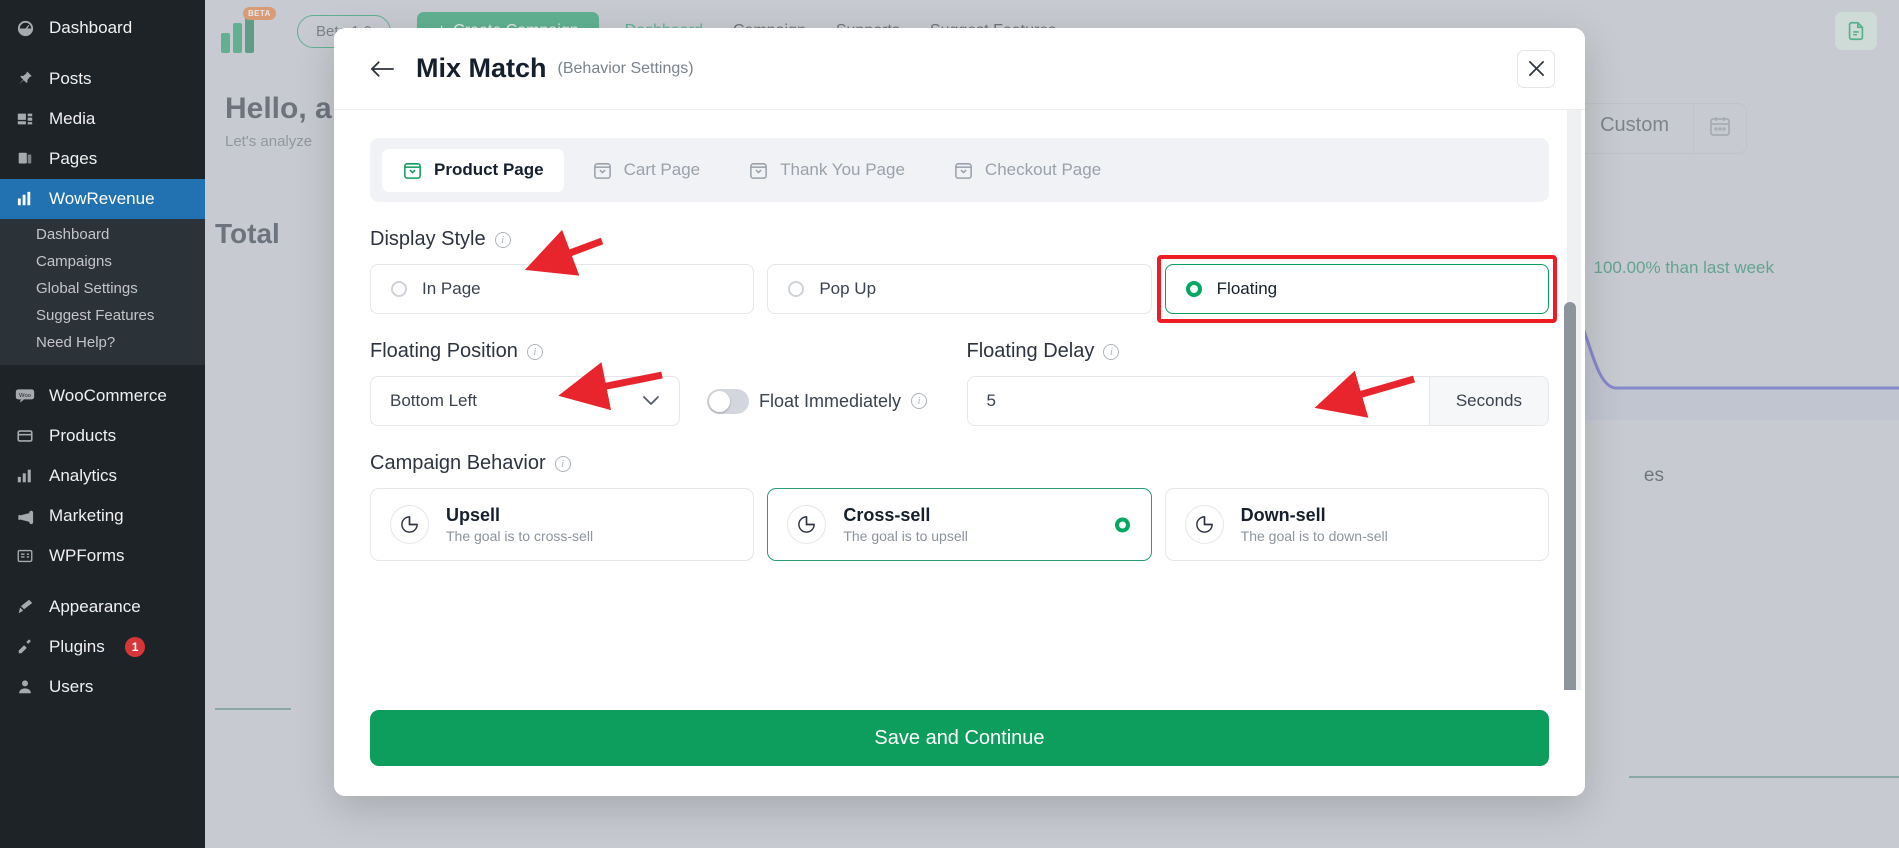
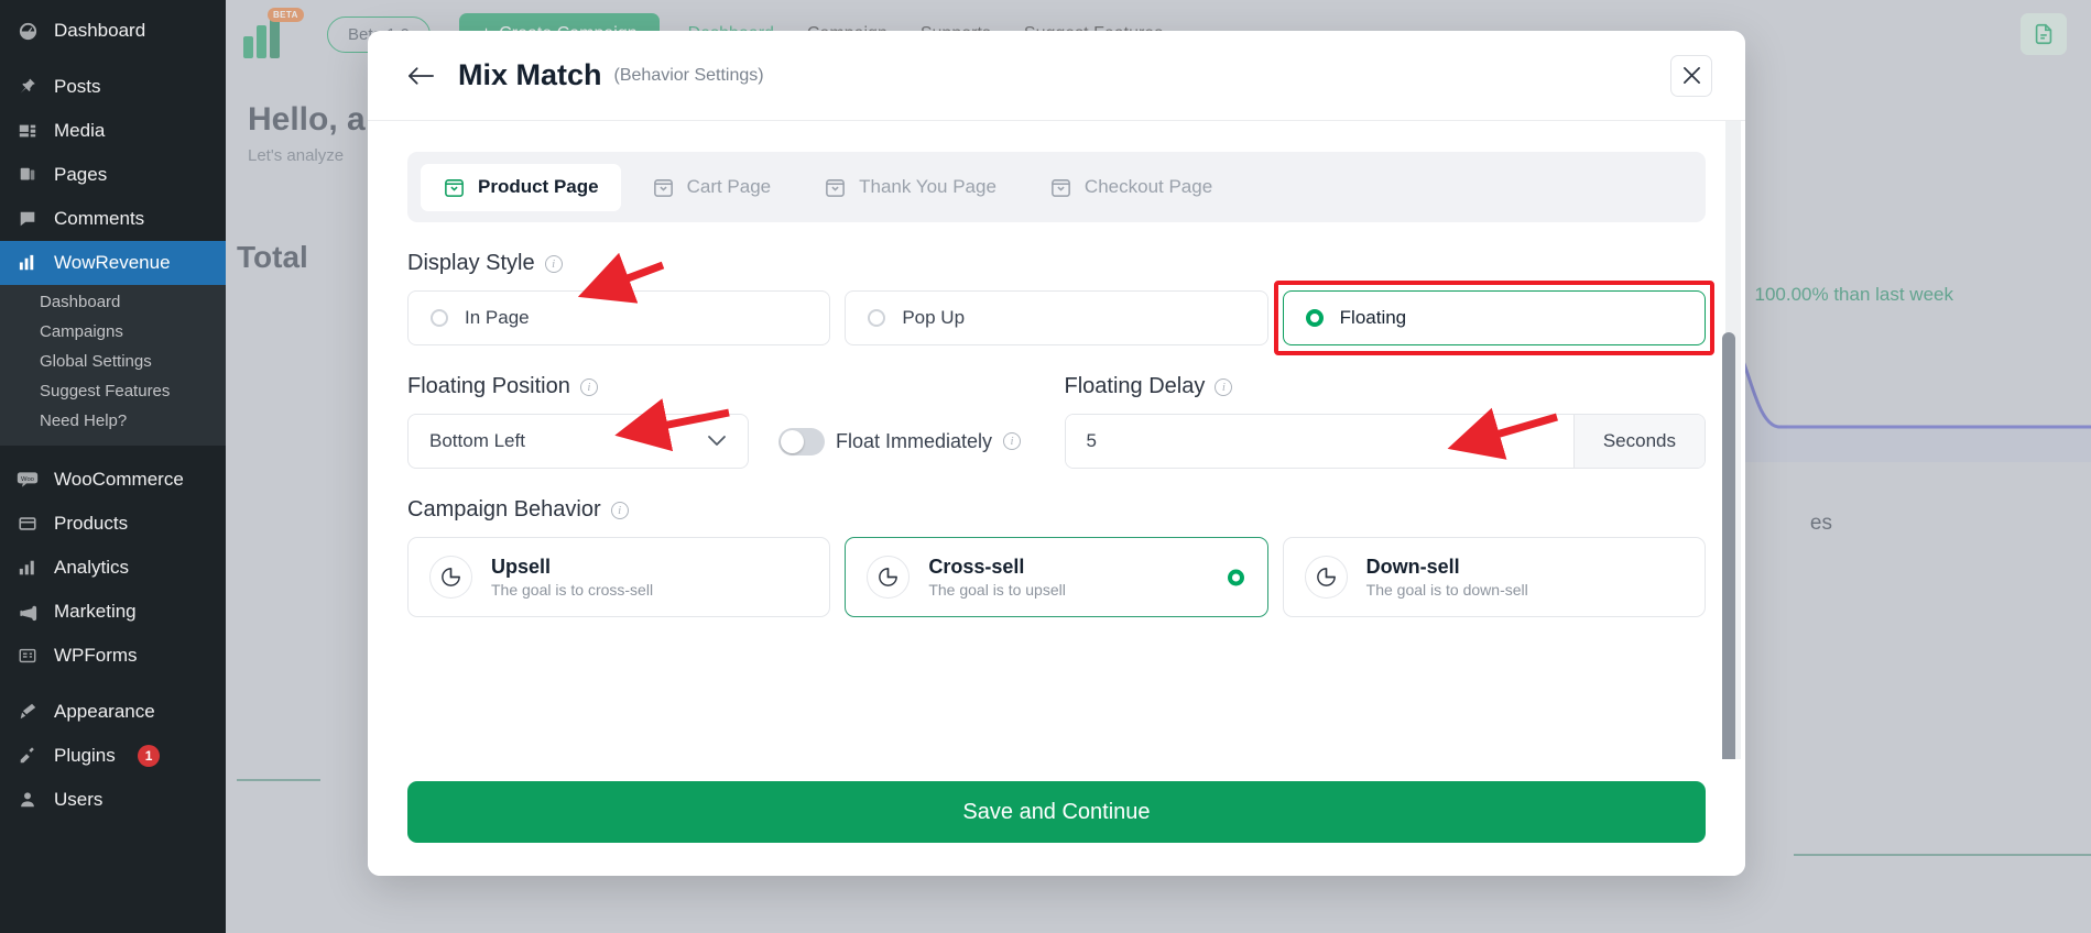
  Dashboard
  Posts
  Media
  Pages
+ Comments
  WowRevenue
  Dashboard
  Campaigns
  Global Settings
  Suggest Features
  Need Help?
  WooCommerce
  Products
  Analytics
  Marketing
  WPForms
  Appearance
  Plugins
  1
  Users
  BETA
  Hello, a
  Let's analyze
  Total
- Custom
  100.00% than last week
  es
  Mix Match
  (Behavior Settings)
  Product Page
  Cart Page
  Thank You Page
  Checkout Page
  Display Style
  i
  In Page
  Pop Up
  Floating
  Floating Position
  i
  Bottom Left
  Float Immediately
  i
  Floating Delay
  i
  5
  Seconds
  Campaign Behavior
  i
  Upsell
  The goal is to cross-sell
  Cross-sell
  The goal is to upsell
  Down-sell
  The goal is to down-sell
  Save and Continue
